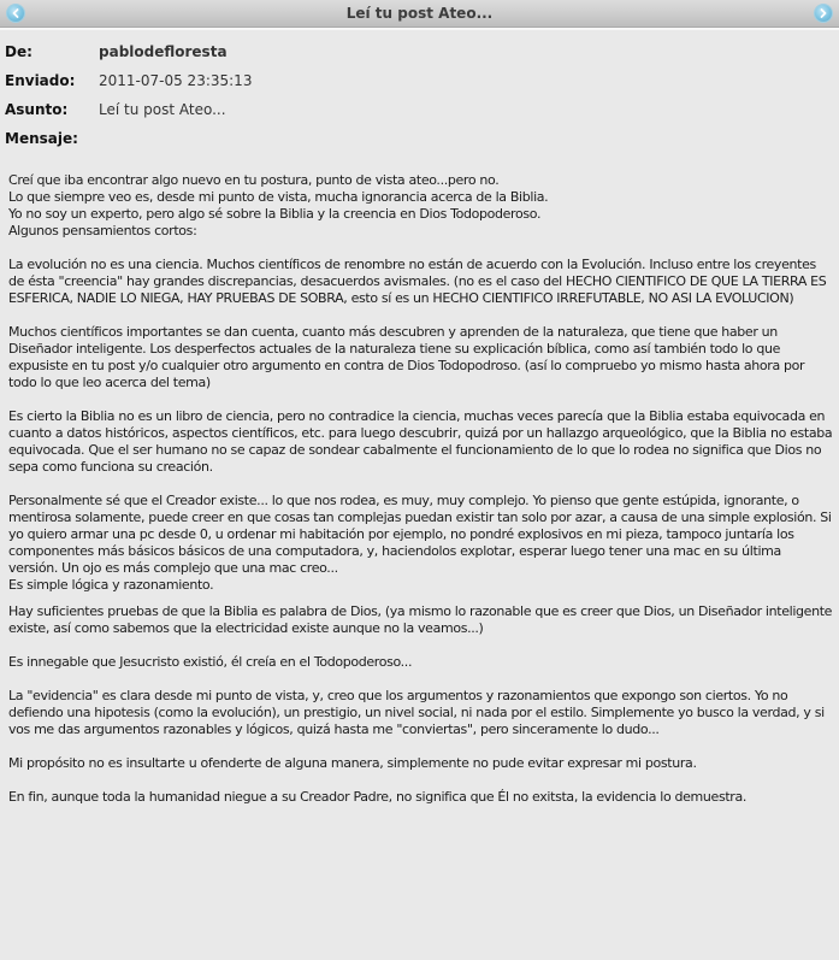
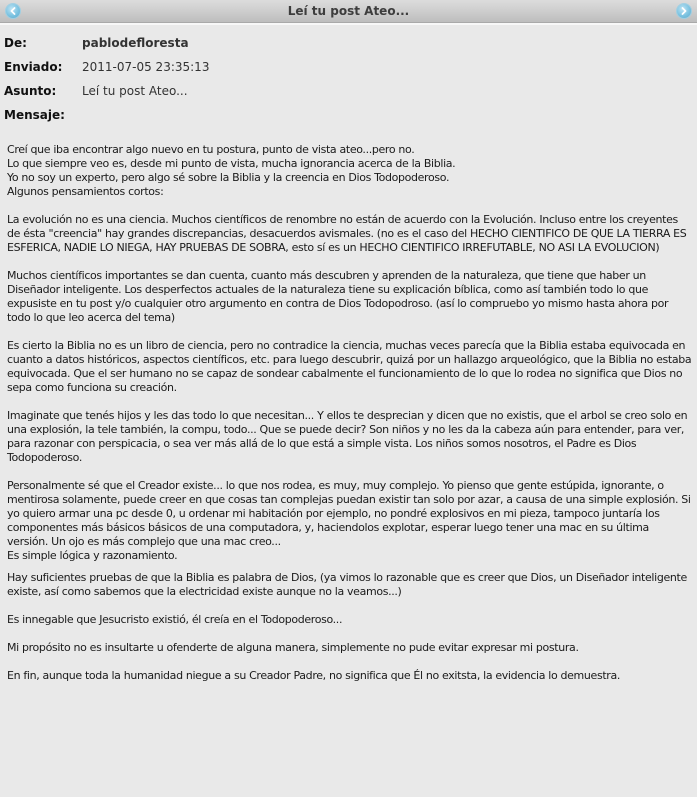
  Leí tu post Ateo...
  De:
  pablodefloresta
  Enviado:
  2011-07-05 23:35:13
  Asunto:
  Leí tu post Ateo...
  Mensaje:
  Creí que iba encontrar algo nuevo en tu postura, punto de vista ateo...pero no.
  Lo que siempre veo es, desde mi punto de vista, mucha ignorancia acerca de la Biblia.
  Yo no soy un experto, pero algo sé sobre la Biblia y la creencia en Dios Todopoderoso.
  Algunos pensamientos cortos:
  La evolución no es una ciencia. Muchos científicos de renombre no están de acuerdo con la Evolución. Incluso entre los creyentes de ésta "creencia" hay grandes discrepancias, desacuerdos avismales. (no es el caso del HECHO CIENTIFICO DE QUE LA TIERRA ES ESFERICA, NADIE LO NIEGA, HAY PRUEBAS DE SOBRA, esto sí es un HECHO CIENTIFICO IRREFUTABLE, NO ASI LA EVOLUCION)
  Muchos científicos importantes se dan cuenta, cuanto más descubren y aprenden de la naturaleza, que tiene que haber un Diseñador inteligente. Los desperfectos actuales de la naturaleza tiene su explicación bíblica, como así también todo lo que expusiste en tu post y/o cualquier otro argumento en contra de Dios Todopodroso. (así lo compruebo yo mismo hasta ahora por todo lo que leo acerca del tema)
  Es cierto la Biblia no es un libro de ciencia, pero no contradice la ciencia, muchas veces parecía que la Biblia estaba equivocada en cuanto a datos históricos, aspectos científicos, etc. para luego descubrir, quizá por un hallazgo arqueológico, que la Biblia no estaba equivocada. Que el ser humano no se capaz de sondear cabalmente el funcionamiento de lo que lo rodea no significa que Dios no sepa como funciona su creación.
+ Imaginate que tenés hijos y les das todo lo que necesitan... Y ellos te desprecian y dicen que no existis, que el arbol se creo solo en una explosión, la tele también, la compu, todo... Que se puede decir? Son niños y no les da la cabeza aún para entender, para ver, para razonar con perspicacia, o sea ver más allá de lo que está a simple vista. Los niños somos nosotros, el Padre es Dios Todopoderoso.
  Personalmente sé que el Creador existe... lo que nos rodea, es muy, muy complejo. Yo pienso que gente estúpida, ignorante, o mentirosa solamente, puede creer en que cosas tan complejas puedan existir tan solo por azar, a causa de una simple explosión. Si yo quiero armar una pc desde 0, u ordenar mi habitación por ejemplo, no pondré explosivos en mi pieza, tampoco juntaría los componentes más básicos básicos de una computadora, y, haciendolos explotar, esperar luego tener una mac en su última versión. Un ojo es más complejo que una mac creo...
  Es simple lógica y razonamiento.
- Hay suficientes pruebas de que la Biblia es palabra de Dios, (ya mismo lo razonable que es creer que Dios, un Diseñador inteligente existe, así como sabemos que la electricidad existe aunque no la veamos...)
+ Hay suficientes pruebas de que la Biblia es palabra de Dios, (ya vimos lo razonable que es creer que Dios, un Diseñador inteligente existe, así como sabemos que la electricidad existe aunque no la veamos...)
  Es innegable que Jesucristo existió, él creía en el Todopoderoso...
- La "evidencia" es clara desde mi punto de vista, y, creo que los argumentos y razonamientos que expongo son ciertos. Yo no defiendo una hipotesis (como la evolución), un prestigio, un nivel social, ni nada por el estilo. Simplemente yo busco la verdad, y si vos me das argumentos razonables y lógicos, quizá hasta me "conviertas", pero sinceramente lo dudo...
  Mi propósito no es insultarte u ofenderte de alguna manera, simplemente no pude evitar expresar mi postura.
  En fin, aunque toda la humanidad niegue a su Creador Padre, no significa que Él no exitsta, la evidencia lo demuestra.
